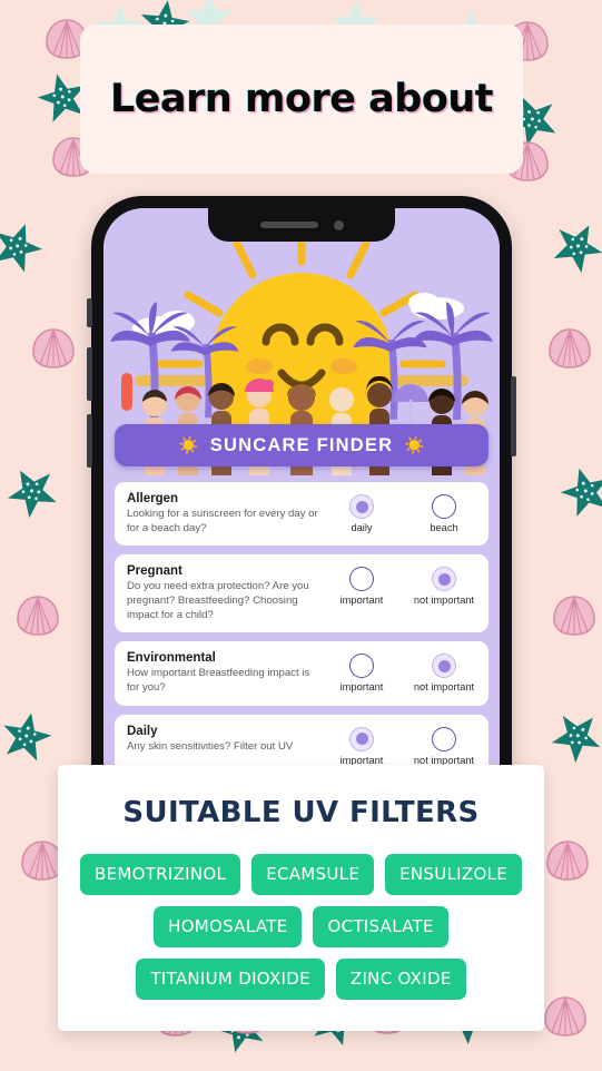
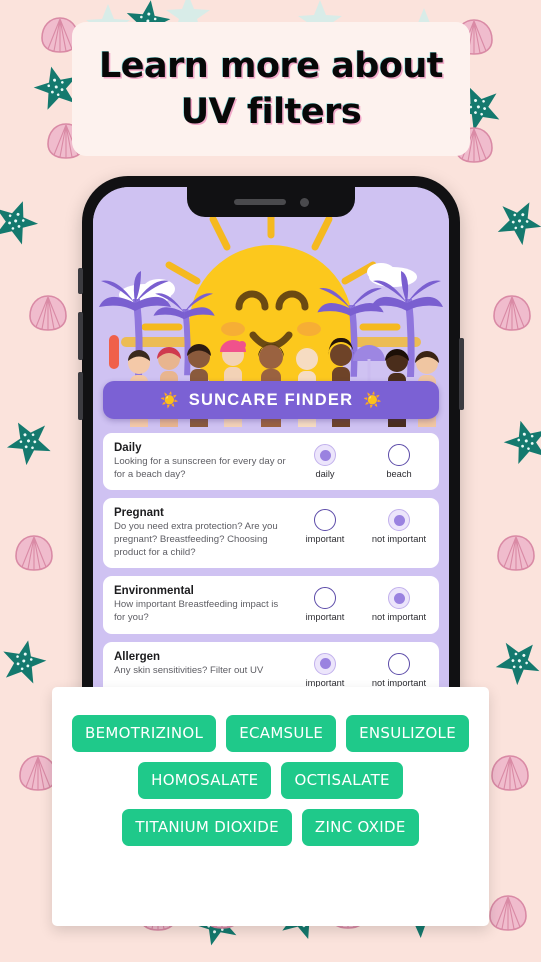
  Learn more about
+ UV filters
  ☀️
  SUNCARE FINDER
  ☀️
- Allergen
+ Daily
  Looking for a sunscreen for every day or for a beach day?
  daily
  beach
  Pregnant
- Do you need extra protection? Are you pregnant? Breastfeeding? Choosing impact for a child?
+ Do you need extra protection? Are you pregnant? Breastfeeding? Choosing product for a child?
  important
  not important
  Environmental
  How important Breastfeeding impact is for you?
  important
  not important
- Daily
+ Allergen
  Any skin sensitivities? Filter out UV
  important
  not important
- SUITABLE UV FILTERS
  BEMOTRIZINOL
  ECAMSULE
  ENSULIZOLE
  HOMOSALATE
  OCTISALATE
  TITANIUM DIOXIDE
  ZINC OXIDE
